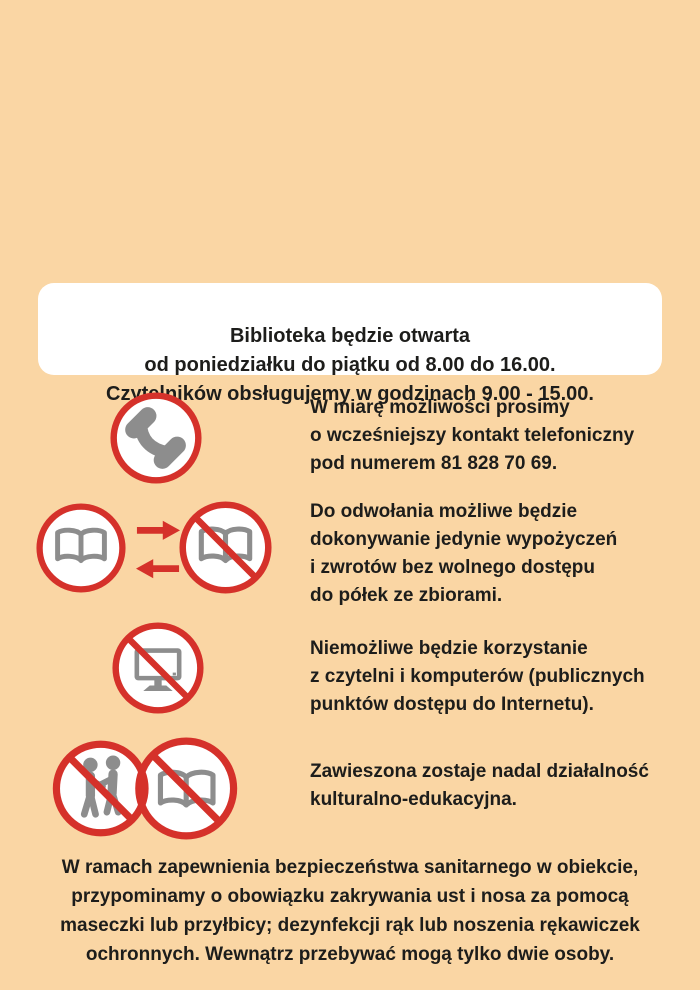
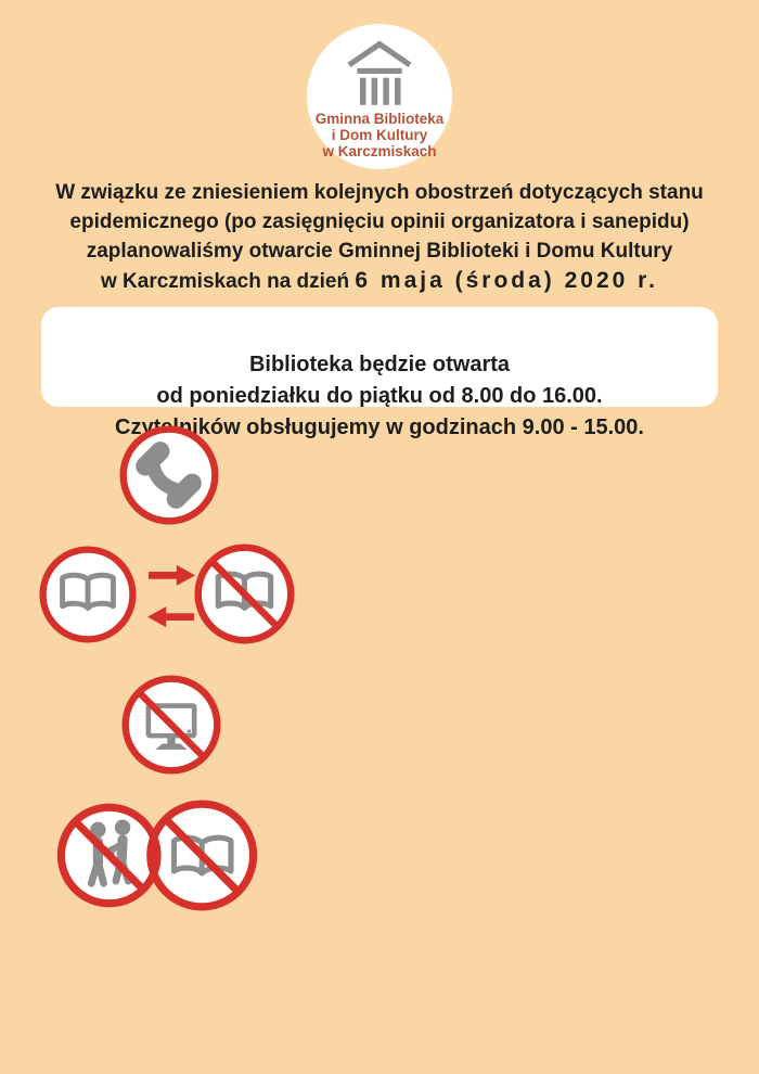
+ Gminna Biblioteka
+ i Dom Kultury
+ w Karczmiskach
+ W związku ze zniesieniem kolejnych obostrzeń dotyczących stanu
+ epidemicznego (po zasięgnięciu opinii organizatora i sanepidu)
+ zaplanowaliśmy otwarcie Gminnej Biblioteki i Domu Kultury
+ w Karczmiskach na dzień 6 maja (środa) 2020 r.
  Biblioteka będzie otwarta
  od poniedziałku do piątku od 8.00 do 16.00.
  Czyników obsługujemy w godzinach 9.00 - 15.00.
- W miarę możliwości prosimy
- o wcześniejszy kontakt telefoniczny
- pod numerem 81 828 70 69.
- Do odwołania możliwe będzie
- dokonywanie jedynie wypożyczeń
- i zwrotów bez wolnego dostępu
- do półek ze zbiorami.
- Niemożliwe będzie korzystanie
- z czytelni i komputerów (publicznych
- punktów dostępu do Internetu).
- Zawieszona zostaje nadal działalność
- kulturalno-edukacyjna.
- W ramach zapewnienia bezpieczeństwa sanitarnego w obiekcie,
- przypominamy o obowiązku zakrywania ust i nosa za pomocą
- maseczki lub przyłbicy; dezynfekcji rąk lub noszenia rękawiczek
- ochronnych. Wewnątrz przebywać mogą tylko dwie osoby.
